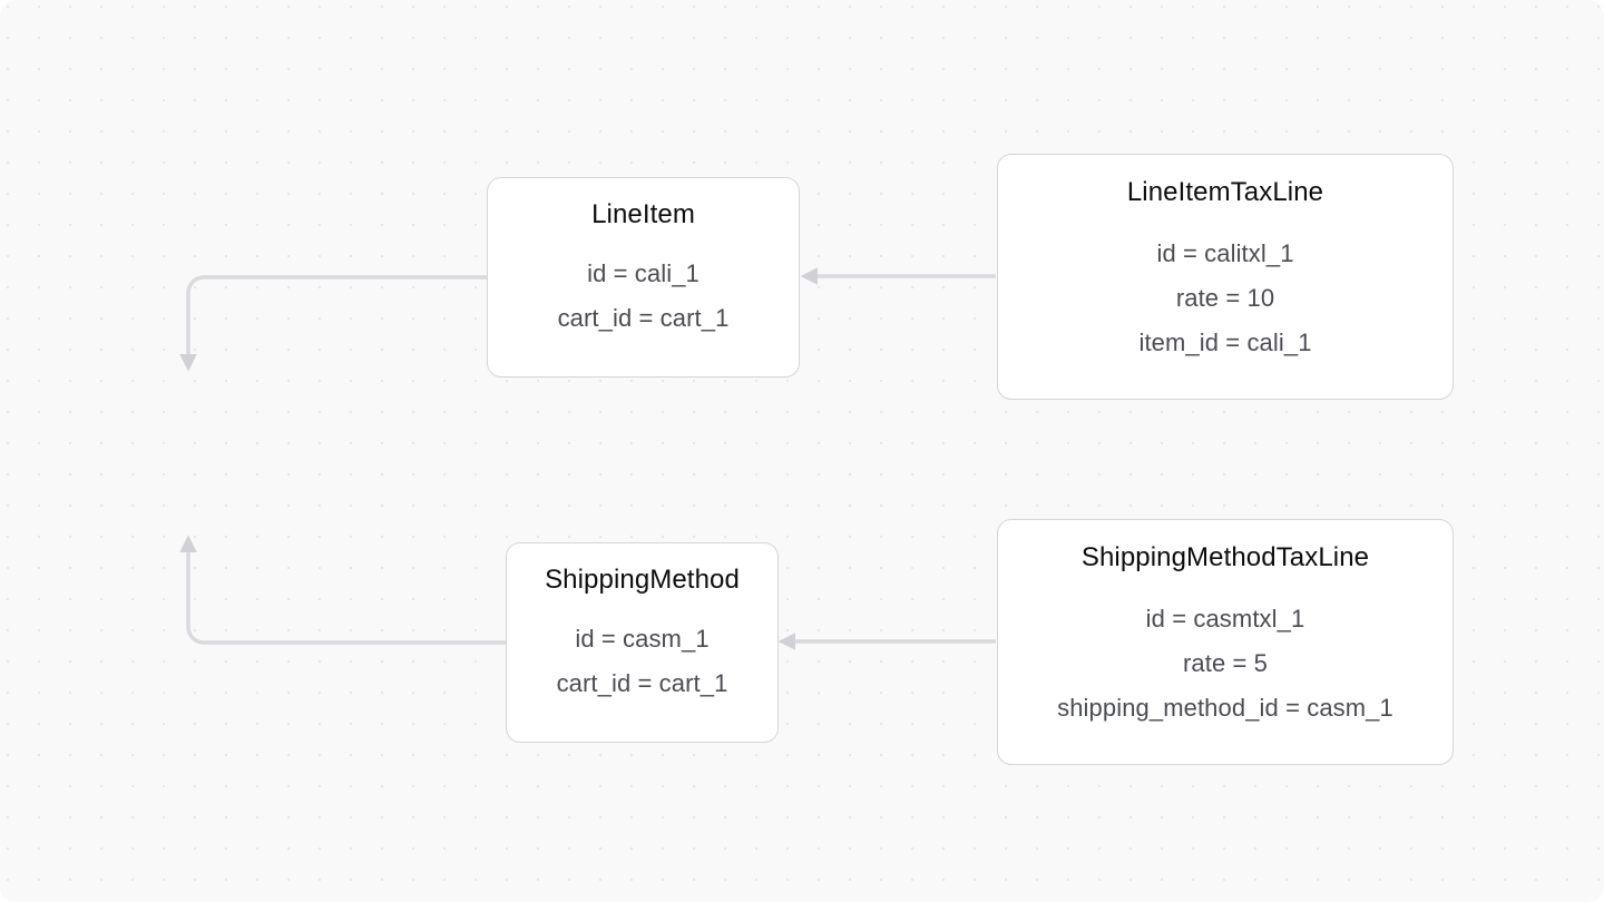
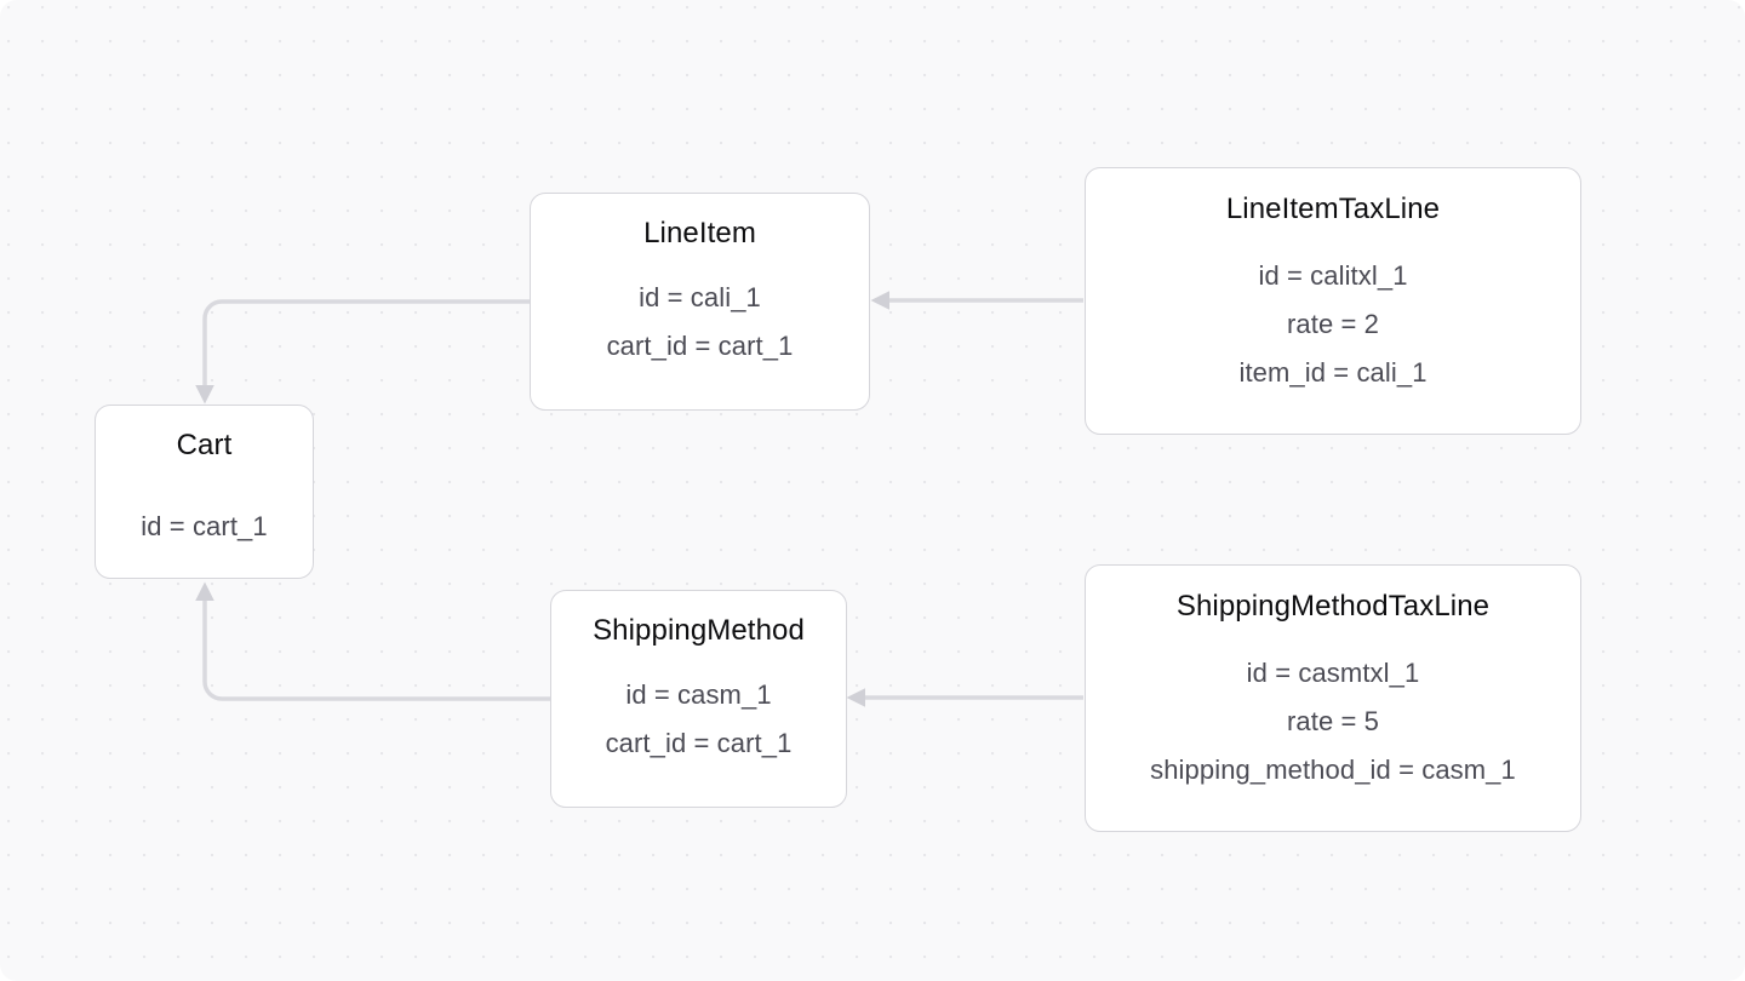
+ Cart
+ id = cart_1
  LineItem
  id = cali_1
  cart_id = cart_1
  LineItemTaxLine
  id = calitxl_1
- rate = 10
+ rate = 2
  item_id = cali_1
  ShippingMethod
  id = casm_1
  cart_id = cart_1
  ShippingMethodTaxLine
  id = casmtxl_1
  rate = 5
  shipping_method_id = casm_1
